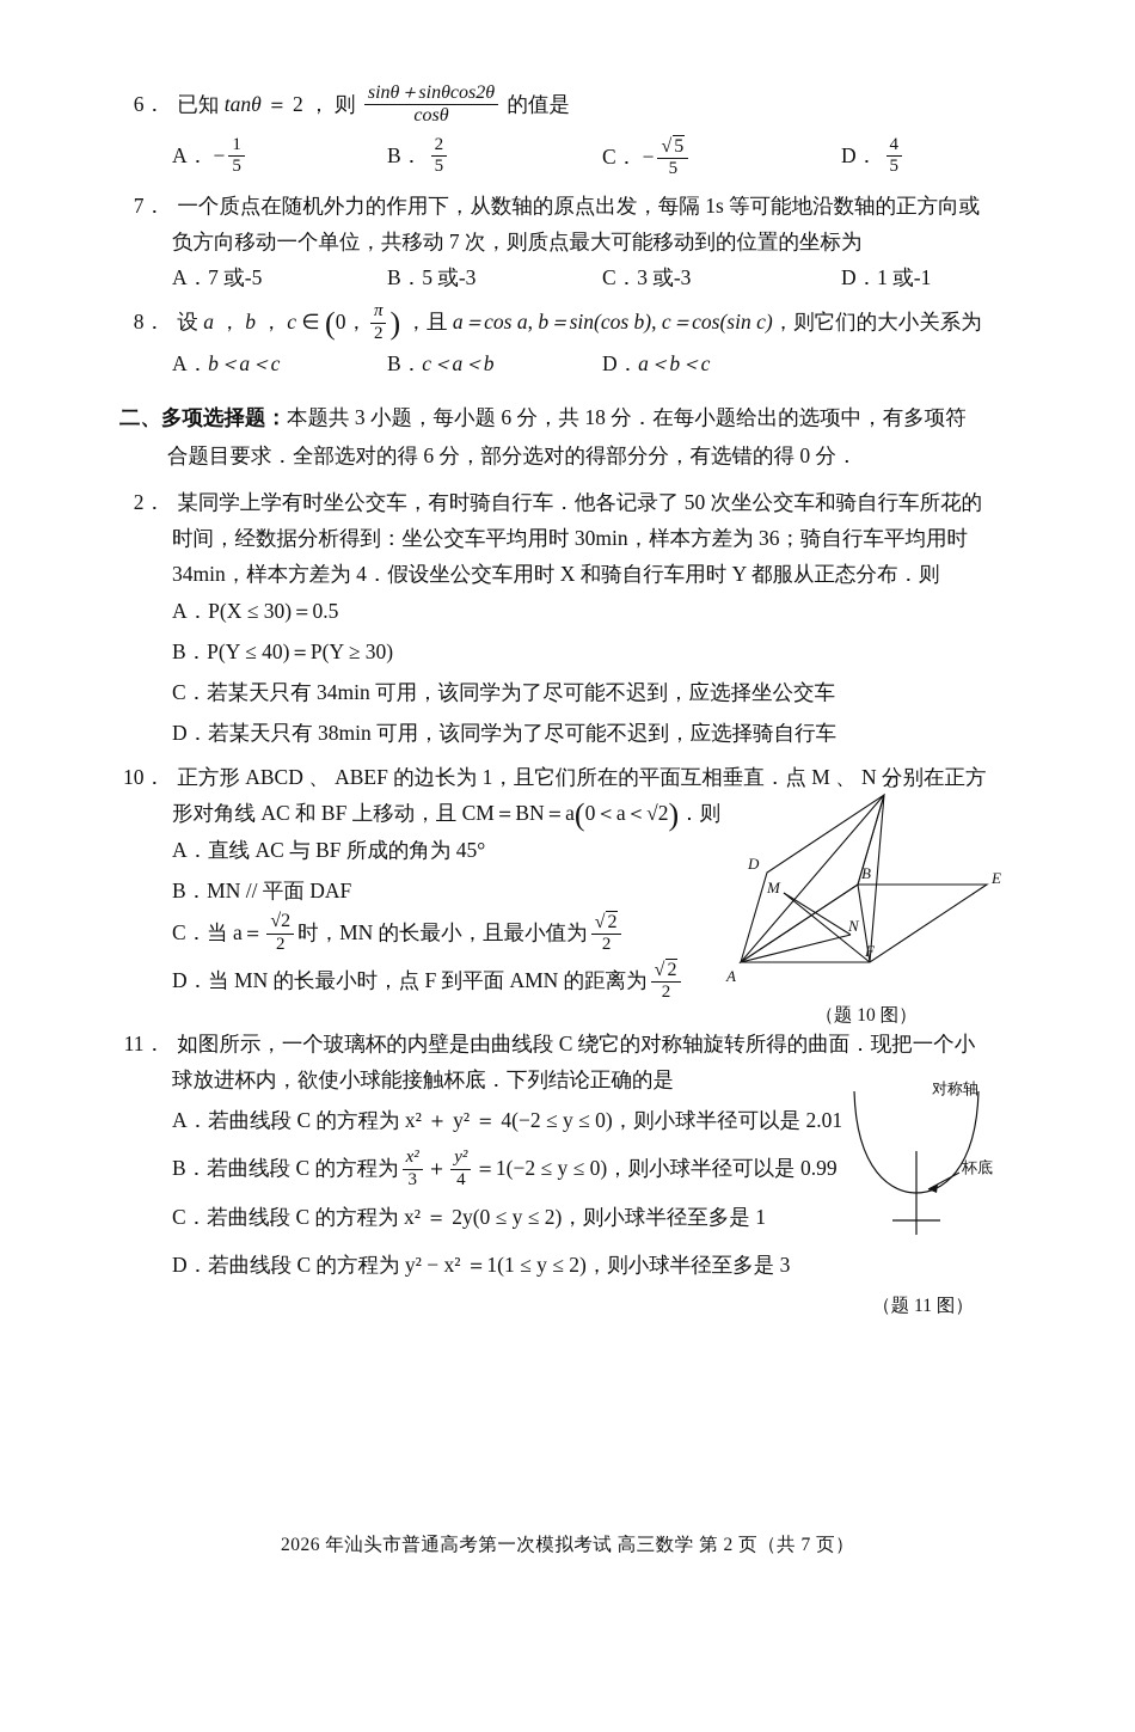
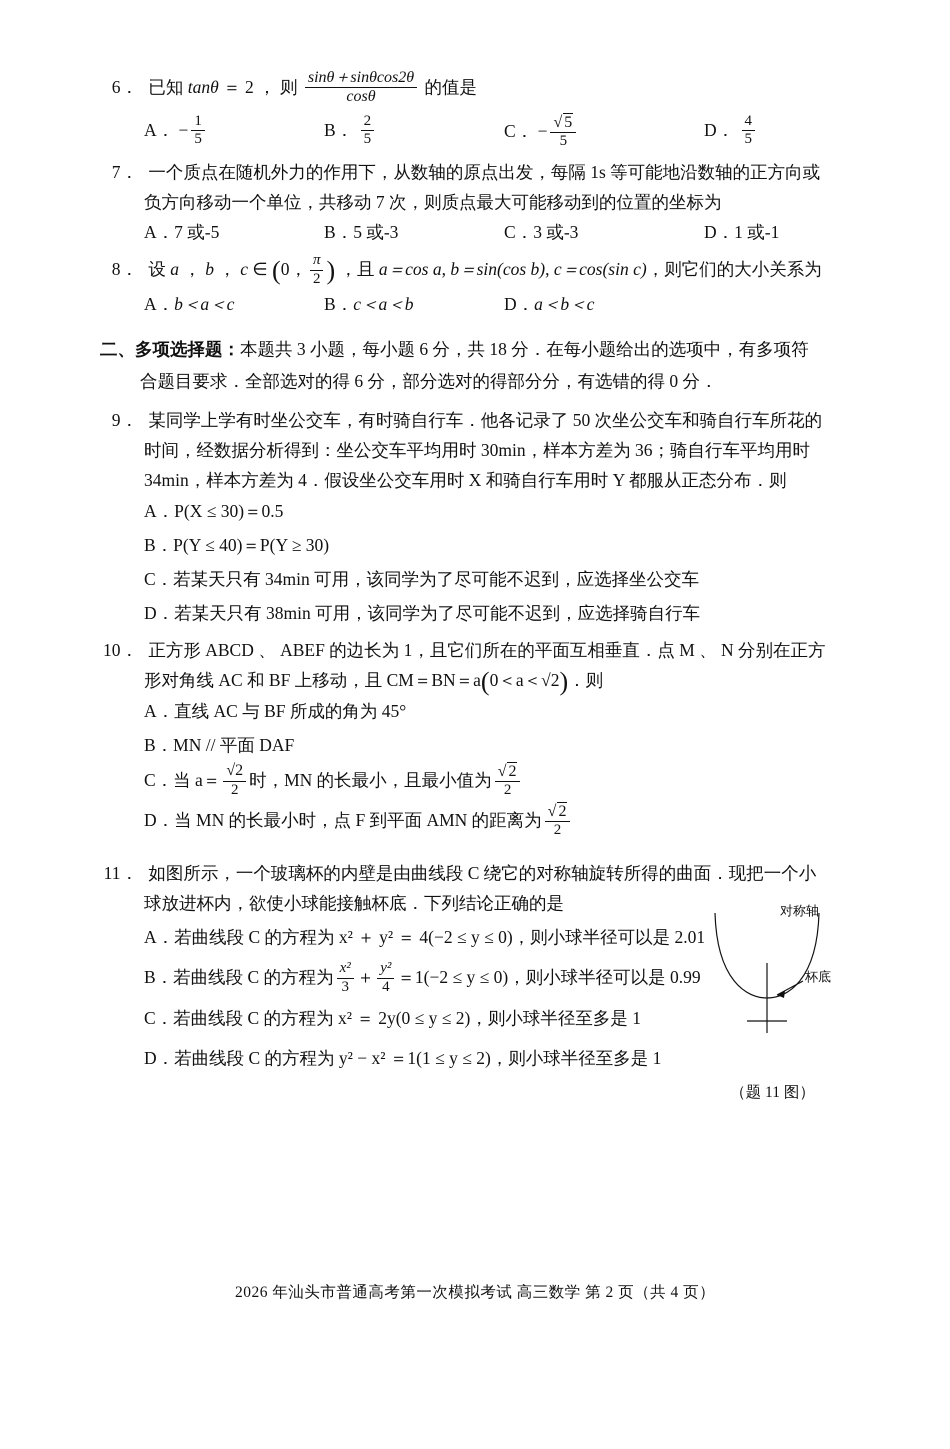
  6． 已知 tanθ ＝ 2 ， 则
  sinθ＋sinθcos2θ
  cosθ
  的值是
  A． −
  1
  5
  B．
  2
  5
  C． −
  √5
  5
  D．
  4
  5
  7． 一个质点在随机外力的作用下，从数轴的原点出发，每隔 1s 等可能地沿数轴的正方向或
  负方向移动一个单位，共移动 7 次，则质点最大可能移动到的位置的坐标为
  A．7 或-5
  B．5 或-3
  C．3 或-3
  D．1 或-1
  8． 设 a ， b ， c ∈ (0，
  π
  2
  ) ，且 a＝cos a, b＝sin(cos b), c＝cos(sin c)，则它们的大小关系为
  A．b＜a＜c
  B．c＜a＜b
  D．a＜b＜c
  二、多项选择题：本题共 3 小题，每小题 6 分，共 18 分．在每小题给出的选项中，有多项符
  合题目要求．全部选对的得 6 分，部分选对的得部分分，有选错的得 0 分．
- 2． 某同学上学有时坐公交车，有时骑自行车．他各记录了 50 次坐公交车和骑自行车所花的
+ 9． 某同学上学有时坐公交车，有时骑自行车．他各记录了 50 次坐公交车和骑自行车所花的
  时间，经数据分析得到：坐公交车平均用时 30min，样本方差为 36；骑自行车平均用时
  34min，样本方差为 4．假设坐公交车用时 X 和骑自行车用时 Y 都服从正态分布．则
  A．P(X ≤ 30)＝0.5
  B．P(Y ≤ 40)＝P(Y ≥ 30)
  C．若某天只有 34min 可用，该同学为了尽可能不迟到，应选择坐公交车
  D．若某天只有 38min 可用，该同学为了尽可能不迟到，应选择骑自行车
  10． 正方形 ABCD 、 ABEF 的边长为 1，且它们所在的平面互相垂直．点 M 、 N 分别在正方
  形对角线 AC 和 BF 上移动，且 CM＝BN＝a(0＜a＜√2)．则
  A．直线 AC 与 BF 所成的角为 45°
  B．MN // 平面 DAF
  C．当 a＝
  √2
  2
  时，MN 的长最小，且最小值为
  √2
  2
  D．当 MN 的长最小时，点 F 到平面 AMN 的距离为
  √2
  2
- A
- B
- C
- D
- E
- F
- M
- N
- （题 10 图）
  11． 如图所示，一个玻璃杯的内壁是由曲线段 C 绕它的对称轴旋转所得的曲面．现把一个小
  球放进杯内，欲使小球能接触杯底．下列结论正确的是
  A．若曲线段 C 的方程为 x² ＋ y² ＝ 4(−2 ≤ y ≤ 0)，则小球半径可以是 2.01
  B．若曲线段 C 的方程为
  x²
  3
  ＋
  y²
  4
  ＝1(−2 ≤ y ≤ 0)，则小球半径可以是 0.99
  C．若曲线段 C 的方程为 x² ＝ 2y(0 ≤ y ≤ 2)，则小球半径至多是 1
- D．若曲线段 C 的方程为 y² − x² ＝1(1 ≤ y ≤ 2)，则小球半径至多是 3
+ D．若曲线段 C 的方程为 y² − x² ＝1(1 ≤ y ≤ 2)，则小球半径至多是 1
  对称轴
  杯底
  （题 11 图）
- 2026 年汕头市普通高考第一次模拟考试 高三数学 第 2 页（共 7 页）
+ 2026 年汕头市普通高考第一次模拟考试 高三数学 第 2 页（共 4 页）
